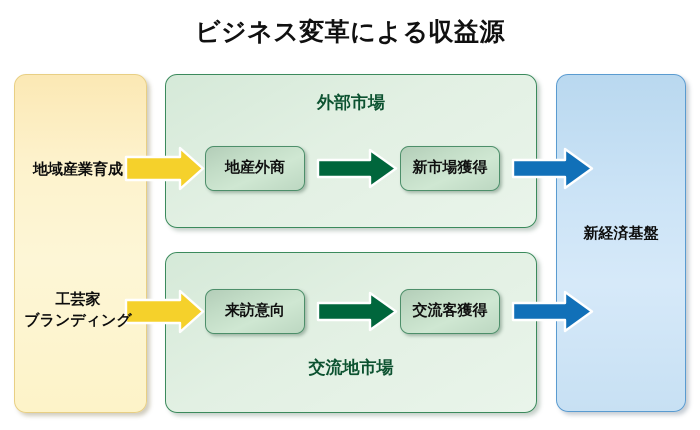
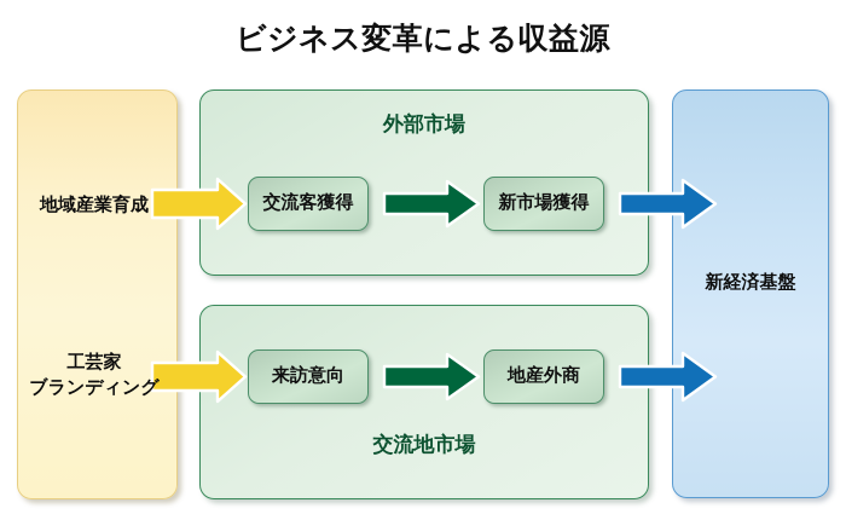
  ビジネス変革による収益源
  地域産業育成
  工芸家
  ブランディング
  外部市場
  交流地市場
- 地産外商
+ 交流客獲得
  新市場獲得
  来訪意向
- 交流客獲得
+ 地産外商
  新経済基盤
